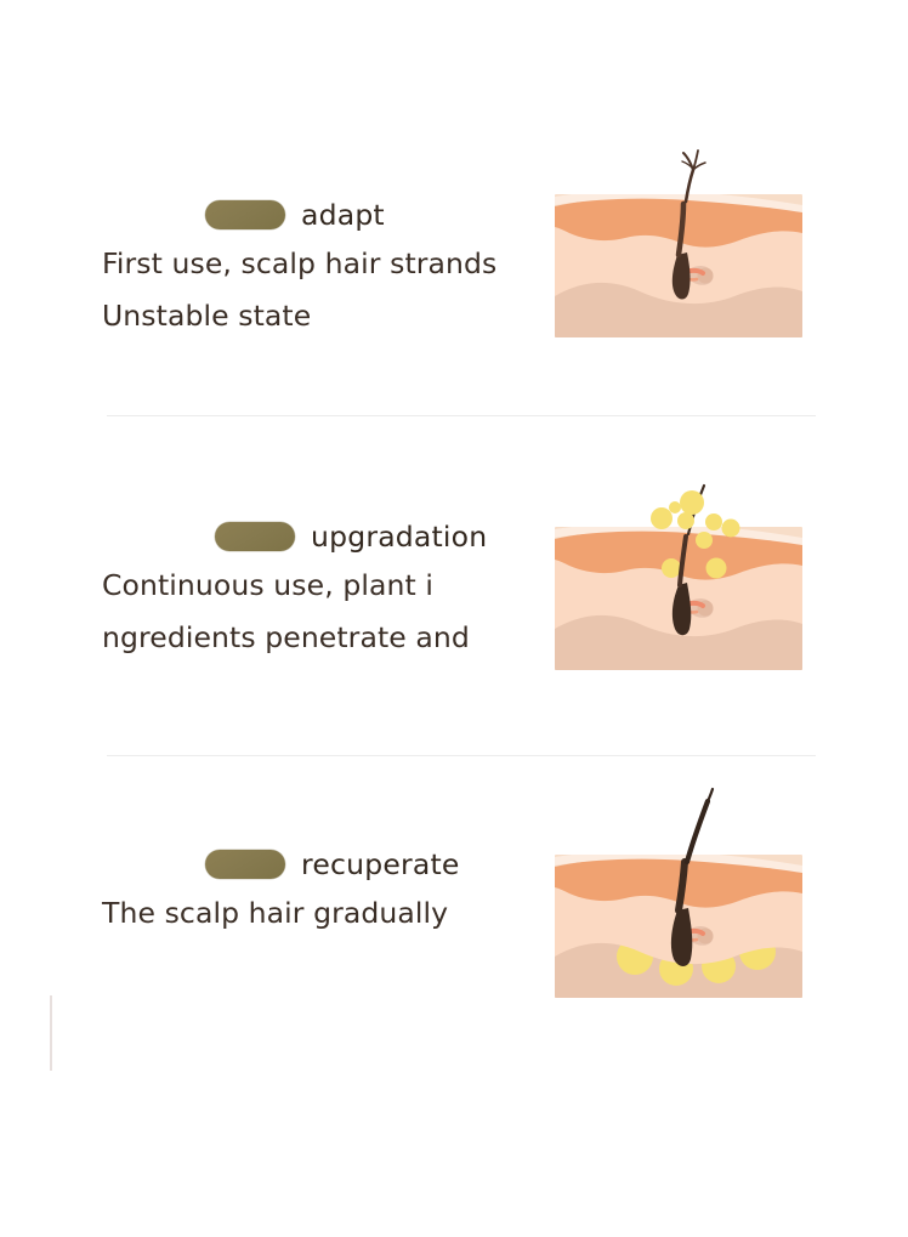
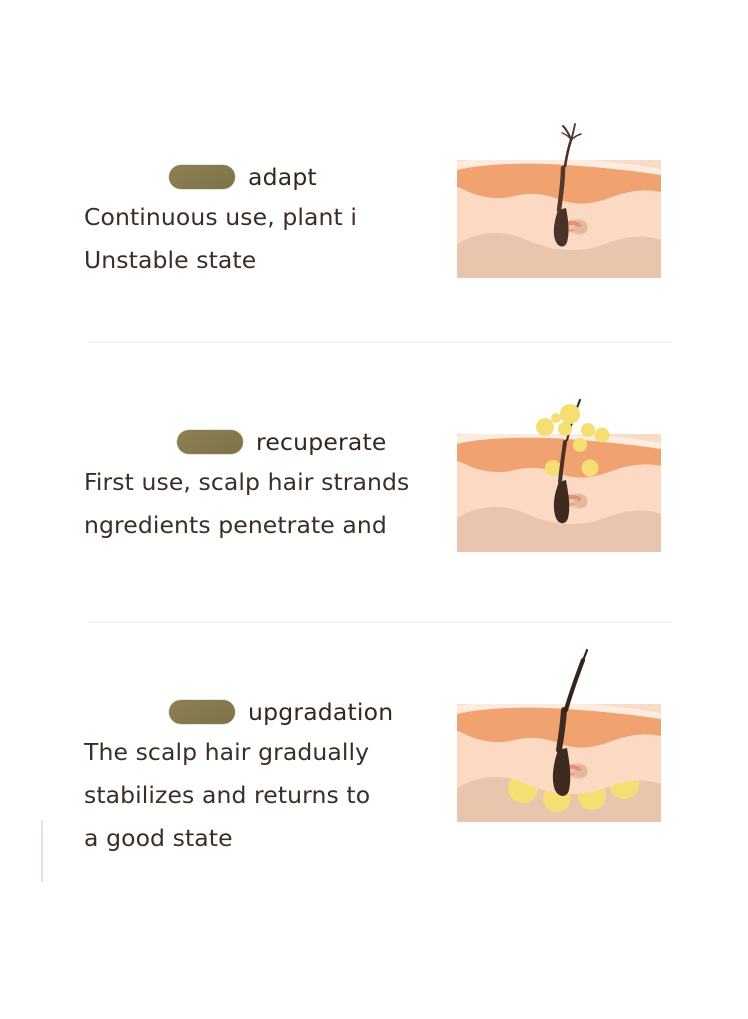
  adapt
- First use, scalp hair strands
+ Continuous use, plant i
  Unstable state
- upgradation
+ recuperate
- Continuous use, plant i
+ First use, scalp hair strands
  ngredients penetrate and
- recuperate
+ upgradation
  The scalp hair gradually
+ stabilizes and returns to
+ a good state
